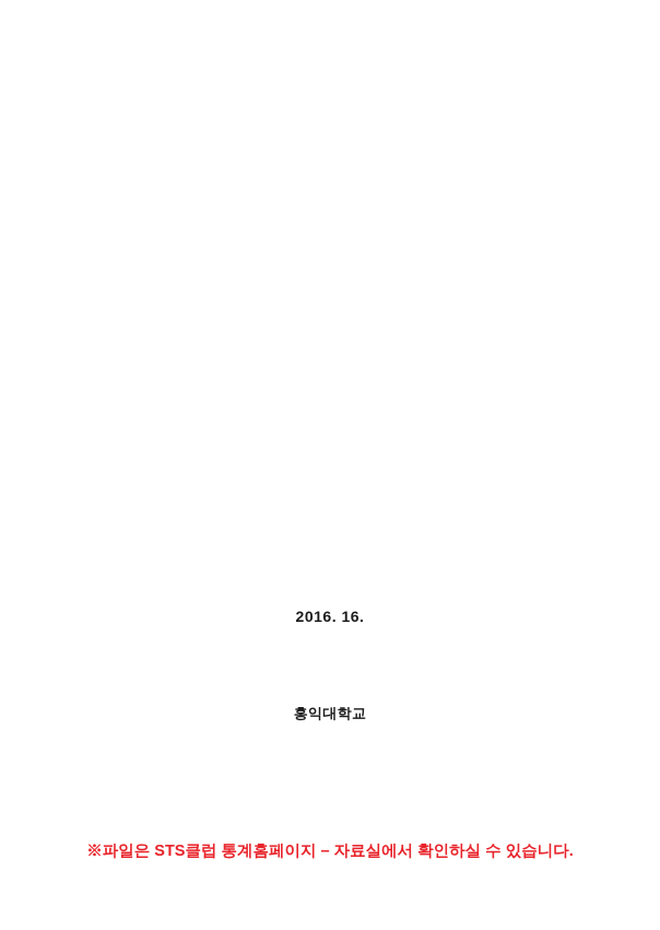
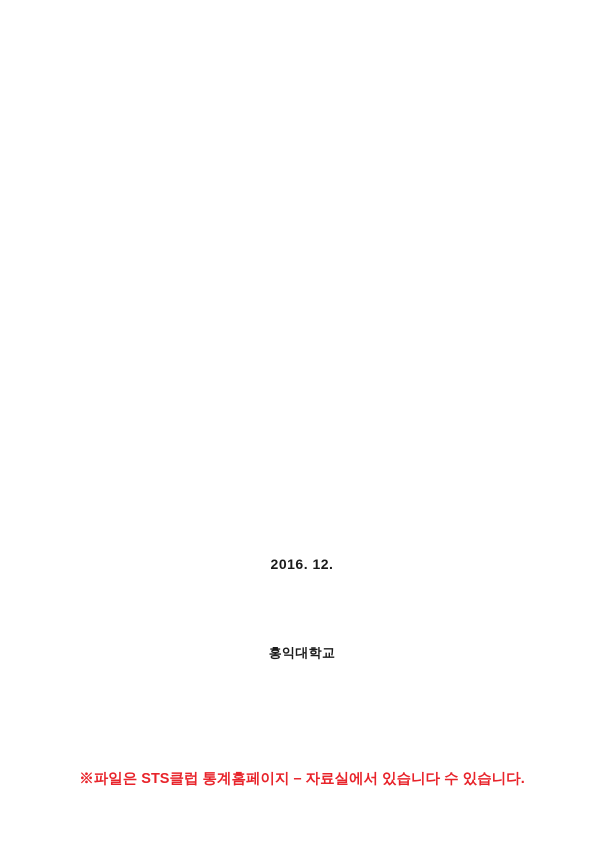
- 2016. 16.
+ 2016. 12.
  홍익대학교
- ※파일은 STS클럽 통계홈페이지 – 자료실에서 확인하실 수 있습니다.
+ ※파일은 STS클럽 통계홈페이지 – 자료실에서 있습니다 수 있습니다.
